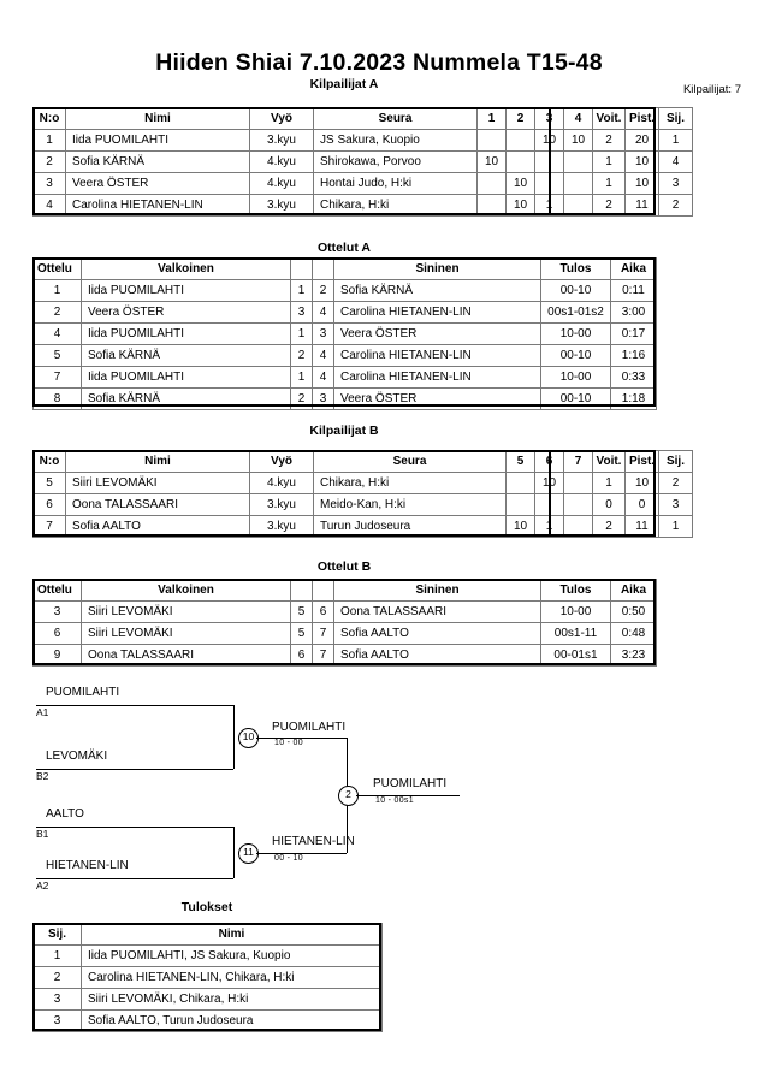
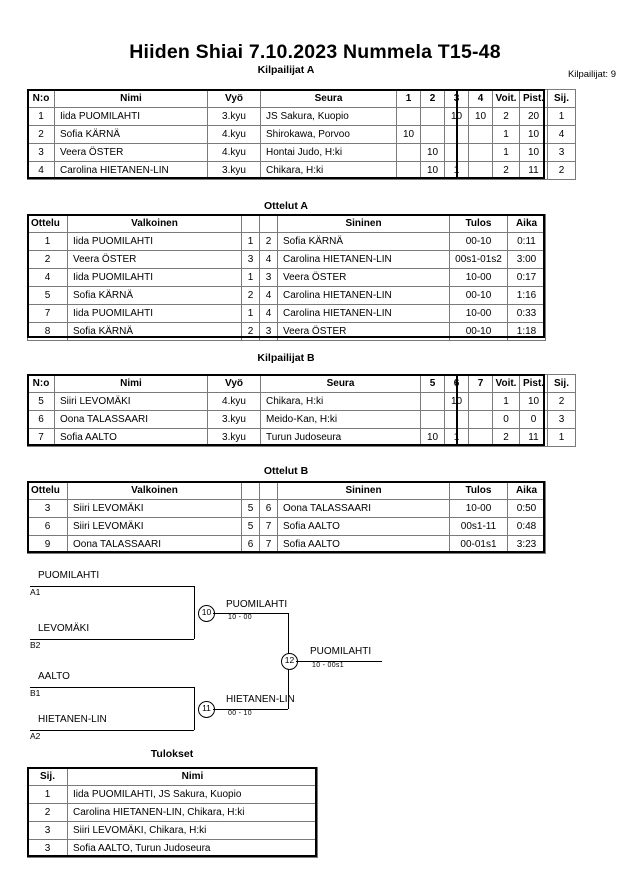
  Hiiden Shiai 7.10.2023 Nummela T15-48
- Kilpailijat: 7
+ Kilpailijat: 9
  Kilpailijat A
  N:o	Nimi	Vyö	Seura	1	2	3	4	Voit.	Pist.	Sij.
  1	Iida PUOMILAHTI	3.kyu	JS Sakura, Kuopio			10	10	2	20	1
  2	Sofia KÄRNÄ	4.kyu	Shirokawa, Porvoo	10				1	10	4
  3	Veera ÖSTER	4.kyu	Hontai Judo, H:ki		10			1	10	3
  4	Carolina HIETANEN-LIN	3.kyu	Chikara, H:ki		10	1		2	11	2
  Ottelut A
  Ottelu	Valkoinen			Sininen	Tulos	Aika
  1	Iida PUOMILAHTI	1	2	Sofia KÄRNÄ	00-10	0:11
  2	Veera ÖSTER	3	4	Carolina HIETANEN-LIN	00s1-01s2	3:00
  4	Iida PUOMILAHTI	1	3	Veera ÖSTER	10-00	0:17
  5	Sofia KÄRNÄ	2	4	Carolina HIETANEN-LIN	00-10	1:16
  7	Iida PUOMILAHTI	1	4	Carolina HIETANEN-LIN	10-00	0:33
  8	Sofia KÄRNÄ	2	3	Veera ÖSTER	00-10	1:18
  Kilpailijat B
  N:o	Nimi	Vyö	Seura	5	6	7	Voit.	Pist.	Sij.
  5	Siiri LEVOMÄKI	4.kyu	Chikara, H:ki		10		1	10	2
  6	Oona TALASSAARI	3.kyu	Meido-Kan, H:ki				0	0	3
  7	Sofia AALTO	3.kyu	Turun Judoseura	10	1		2	11	1
  Ottelut B
  Ottelu	Valkoinen			Sininen	Tulos	Aika
  3	Siiri LEVOMÄKI	5	6	Oona TALASSAARI	10-00	0:50
  6	Siiri LEVOMÄKI	5	7	Sofia AALTO	00s1-11	0:48
  9	Oona TALASSAARI	6	7	Sofia AALTO	00-01s1	3:23
  PUOMILAHTI
  A1
  LEVOMÄKI
  B2
  AALTO
  B1
  HIETANEN-LIN
  A2
  10
  PUOMILAHTI
  11
  HIETANEN-LIN
- 2
+ 12
  PUOMILAHTI
  Tulokset
  Sij.	Nimi
  1	Iida PUOMILAHTI, JS Sakura, Kuopio
  2	Carolina HIETANEN-LIN, Chikara, H:ki
  3	Siiri LEVOMÄKI, Chikara, H:ki
  3	Sofia AALTO, Turun Judoseura
